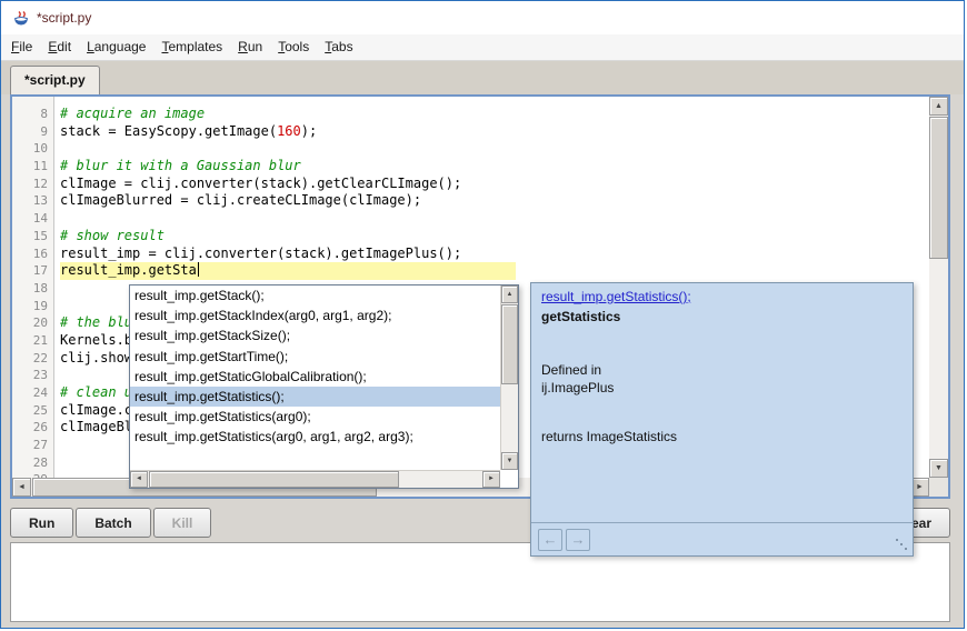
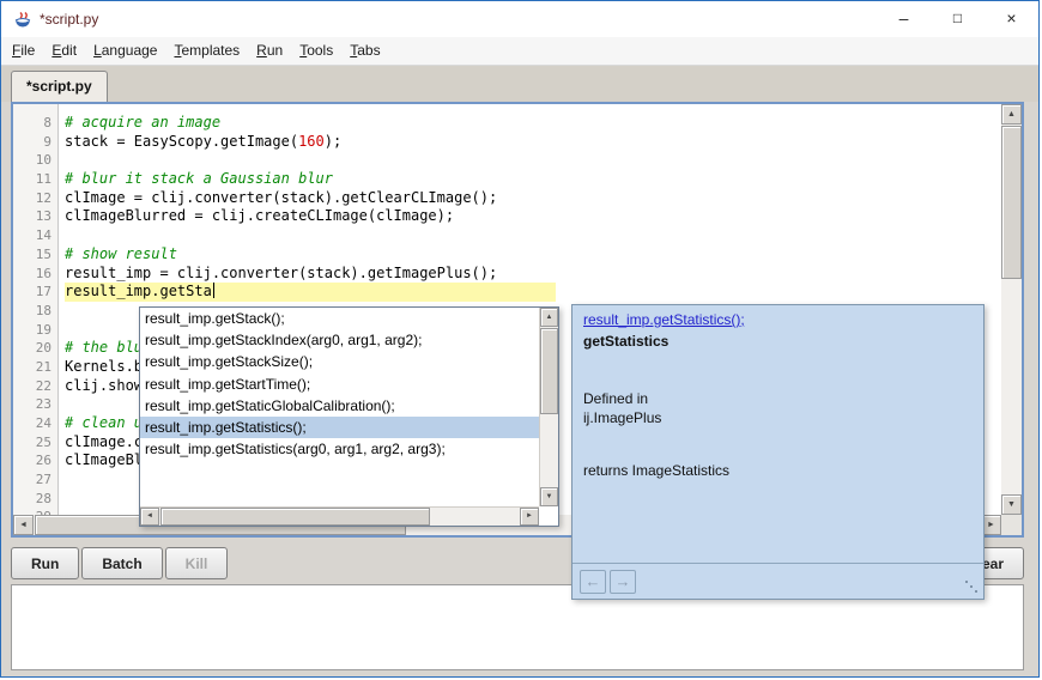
  *script.py
+ –
+ □
+ ×
  File Edit Language Templates Run Tools Tabs
  *script.py
  8
  9
  10
  11
  12
  13
  14
  15
  16
  17
  18
  19
  20
  21
  22
  23
  24
  25
  26
  27
  28
  # acquire an image
  stack = EasyScopy.getImage(160);
- # blur it with a Gaussian blur
+ # blur it stack a Gaussian blur
  clImage = clij.converter(stack).getClearCLImage();
  clImageBlurred = clij.createCLImage(clImage);
  # show result
  result_imp = clij.converter(stack).getImagePlus();
  result_imp.getSta
  # the bl
  Kernels.
  clij.sho
  # clean
  clImage.
  clImageB
  Run
  Batch
  Kill
  result_imp.getStack();
  result_imp.getStackIndex(arg0, arg1, arg2);
  result_imp.getStackSize();
  result_imp.getStartTime();
  result_imp.getStaticGlobalCalibration();
  result_imp.getStatistics();
- result_imp.getStatistics(arg0);
  result_imp.getStatistics(arg0, arg1, arg2, arg3);
  result_imp.getStatistics();
  getStatistics
  Defined in
  ij.ImagePlus
  returns ImageStatistics
  ←
  →
